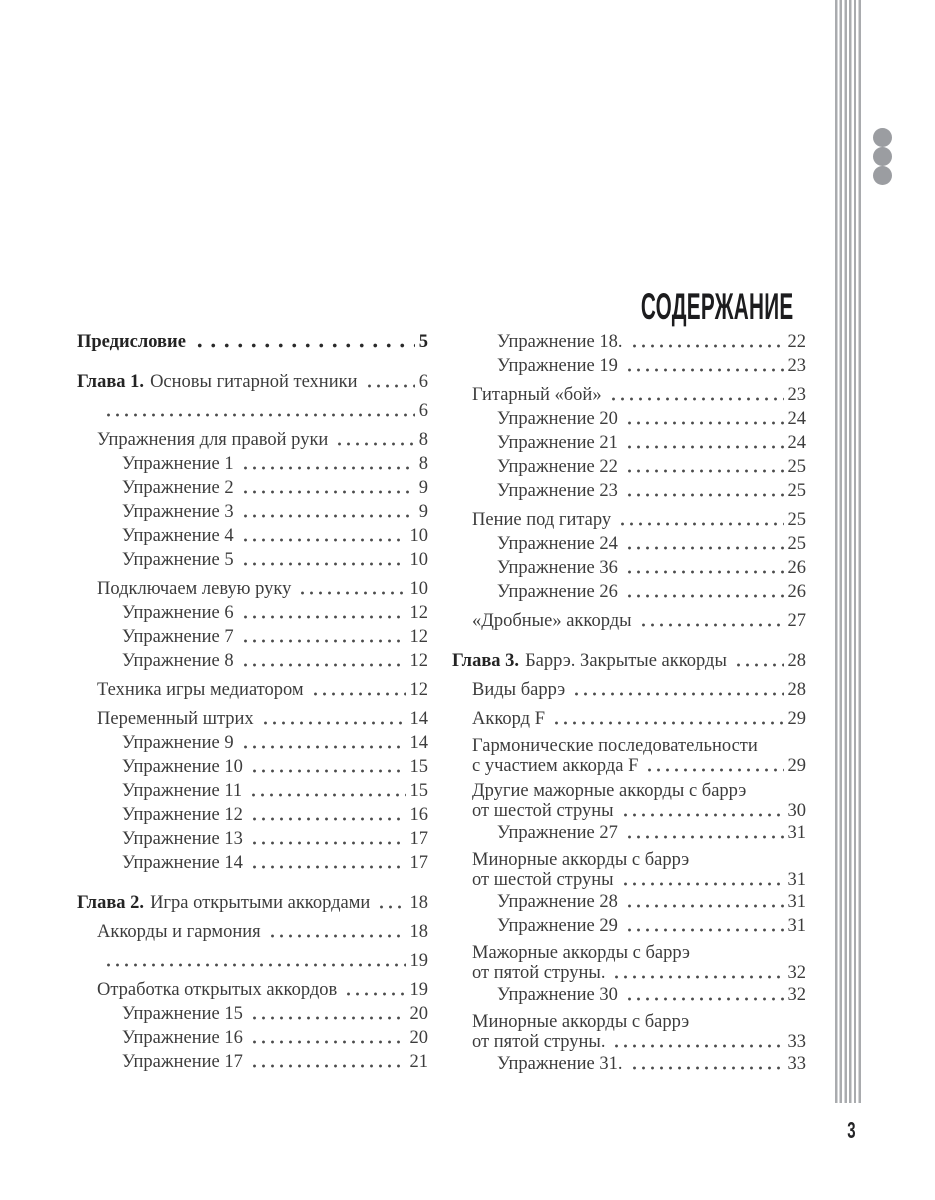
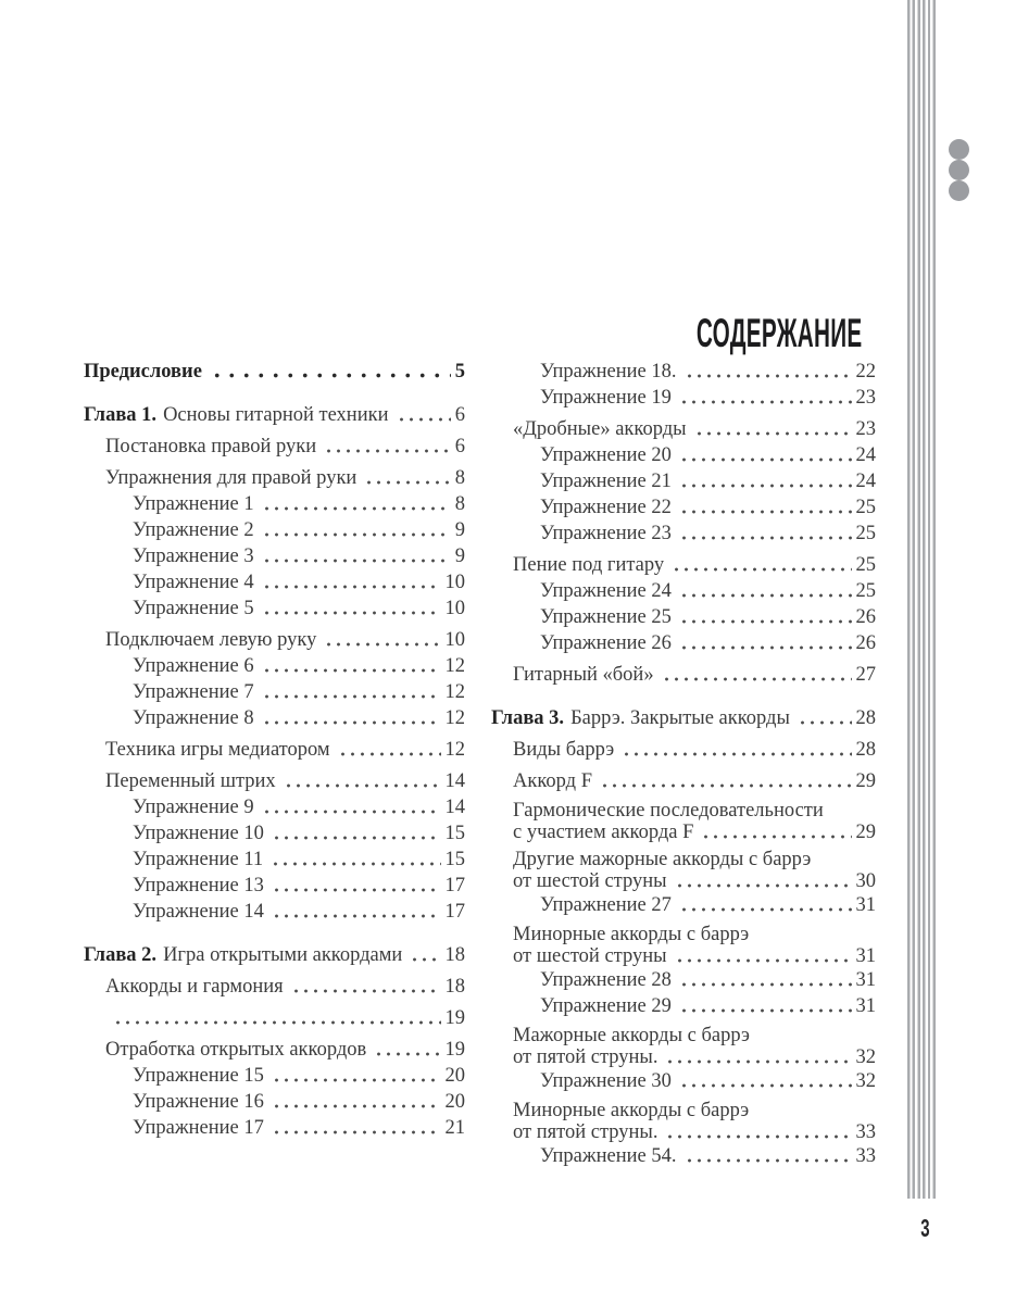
  СОДЕРЖАНИЕ
  Предисловие
  5
  Глава 1.
  Основы гитарной техники
  6
+ Постановка правой руки
  6
  Упражнения для правой руки
  8
  Упражнение 1
  8
  Упражнение 2
  9
  Упражнение 3
  9
  Упражнение 4
  10
  Упражнение 5
  10
  Подключаем левую руку
  10
  Упражнение 6
  12
  Упражнение 7
  12
  Упражнение 8
  12
  Техника игры медиатором
  12
  Переменный штрих
  14
  Упражнение 9
  14
  Упражнение 10
  15
  Упражнение 11
  15
- Упражнение 12
- 16
  Упражнение 13
  17
  Упражнение 14
  17
  Глава 2.
  Игра открытыми аккордами
  18
  Аккорды и гармония
  18
  19
  Отработка открытых аккордов
  19
  Упражнение 15
  20
  Упражнение 16
  20
  Упражнение 17
  21
  Упражнение 18.
  22
  Упражнение 19
  23
- Гитарный «бой»
+ «Дробные» аккорды
  23
  Упражнение 20
  24
  Упражнение 21
  24
  Упражнение 22
  25
  Упражнение 23
  25
  Пение под гитару
  25
  Упражнение 24
  25
- Упражнение 36
+ Упражнение 25
  26
  Упражнение 26
  26
- «Дробные» аккорды
+ Гитарный «бой»
  27
  Глава 3.
  Баррэ. Закрытые аккорды
  28
  Виды баррэ
  28
  Аккорд F
  29
  Гармонические последовательности
  с участием аккорда F
  29
  Другие мажорные аккорды с баррэ
  от шестой струны
  30
  Упражнение 27
  31
  Минорные аккорды с баррэ
  от шестой струны
  31
  Упражнение 28
  31
  Упражнение 29
  31
  Мажорные аккорды с баррэ
  от пятой струны.
  32
  Упражнение 30
  32
  Минорные аккорды с баррэ
  от пятой струны.
  33
- Упражнение 31.
+ Упражнение 54.
  33
  3
